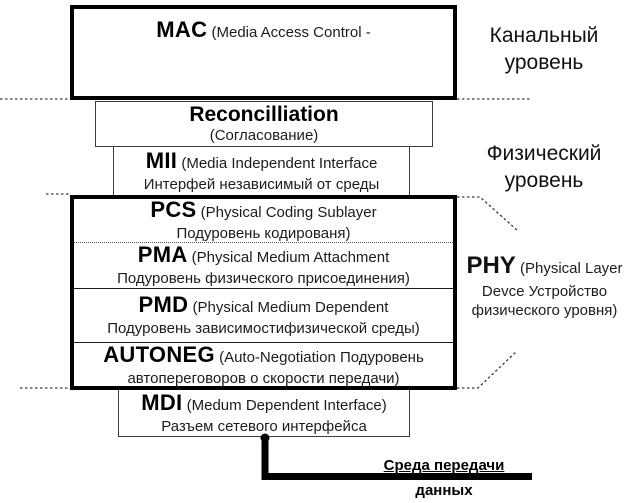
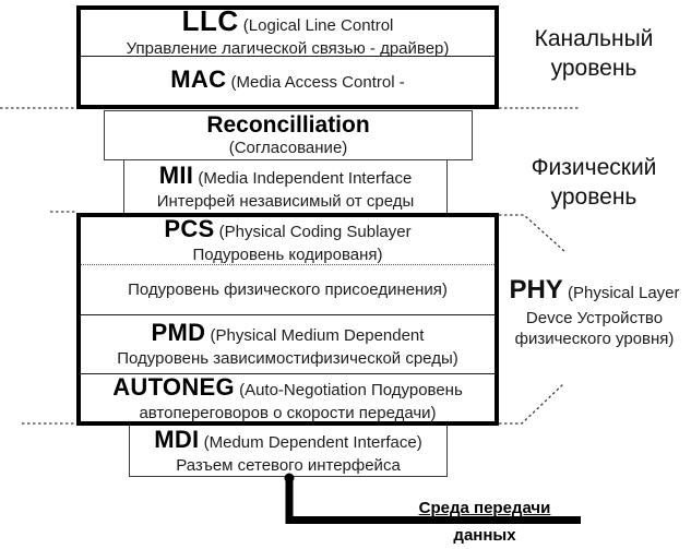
+ LLC (Logical Line Control
+ Управление лагической связью - драйвер)
  MAC (Media Access Control -
  Reconcilliation
  (Согласование)
  MII (Media Independent Interface
  Интерфей независимый от среды
  PCS (Physical Coding Sublayer
  Подуровень кодированя)
- PMA (Physical Medium Attachment
  Подуровень физического присоединения)
  PMD (Physical Medium Dependent
  Подуровень зависимостифизической среды)
  AUTONEG (Auto-Negotiation Подуровень
  автопереговоров о скорости передачи)
  MDI (Medum Dependent Interface)
  Разъем сетевого интерфейса
  Канальный
  уровень
  Физический
  уровень
  PHY (Physical Layer
  Devce Устройство
  физического уровня)
  Среда передачи
  данных
